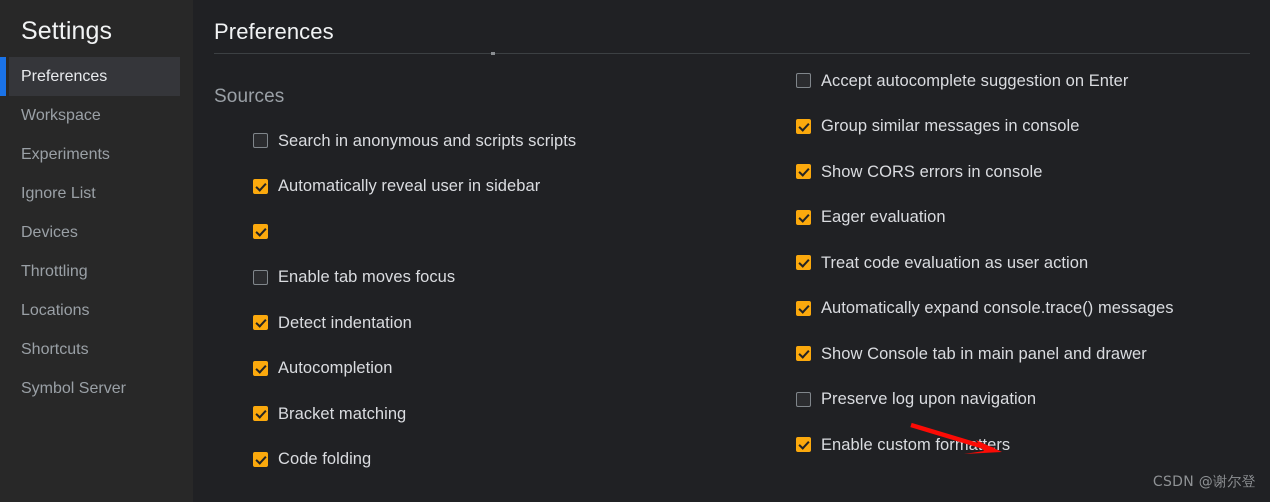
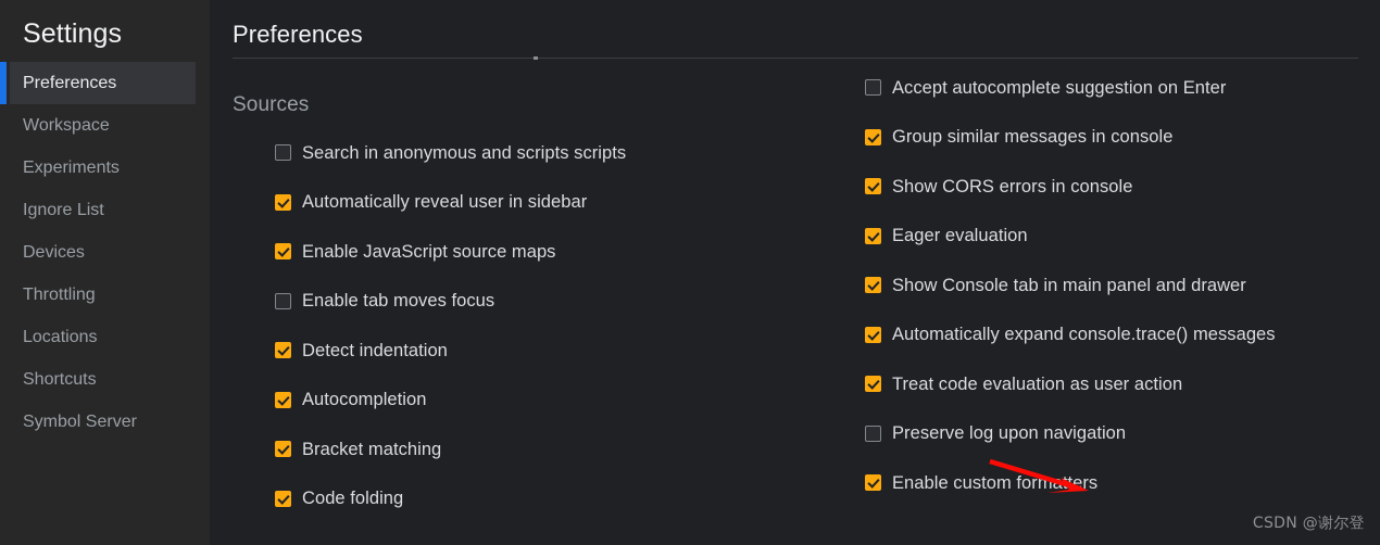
  Settings
  Preferences
  Workspace
  Experiments
  Ignore List
  Devices
  Throttling
  Locations
  Shortcuts
  Symbol Server
  Preferences
  Sources
  Search in anonymous and scripts scripts
  Automatically reveal user in sidebar
+ Enable JavaScript source maps
  Enable tab moves focus
  Detect indentation
  Autocompletion
  Bracket matching
  Code folding
  Accept autocomplete suggestion on Enter
  Group similar messages in console
  Show CORS errors in console
  Eager evaluation
- Treat code evaluation as user action
+ Show Console tab in main panel and drawer
  Automatically expand console.trace() messages
- Show Console tab in main panel and drawer
+ Treat code evaluation as user action
  Preserve log upon navigation
  Enable custom formers
  CSDN @谢尔登
